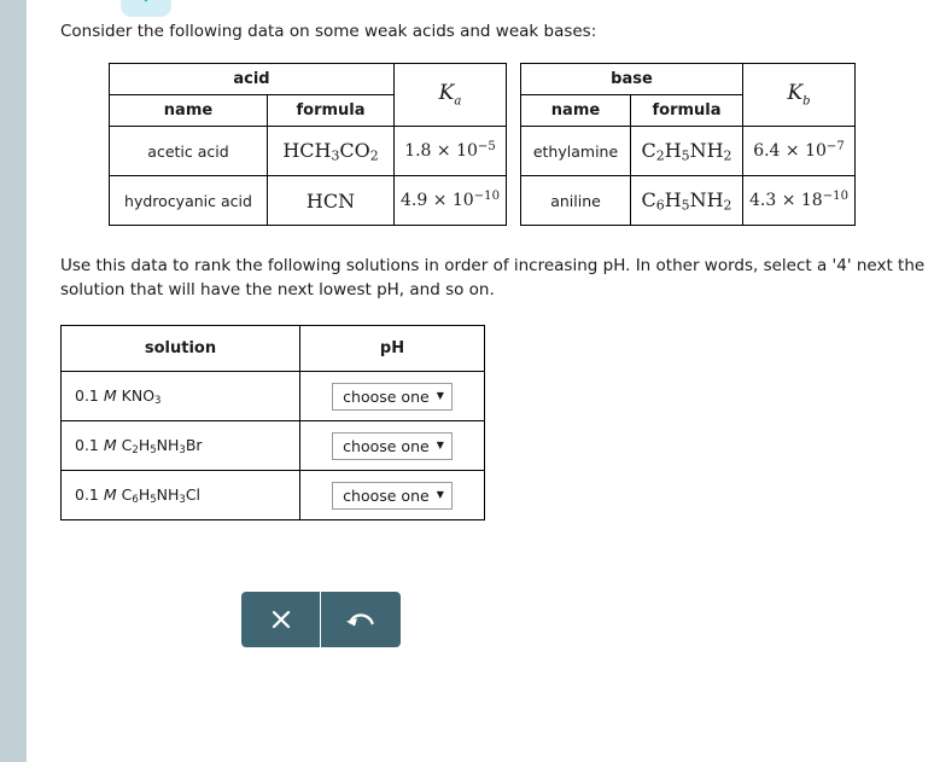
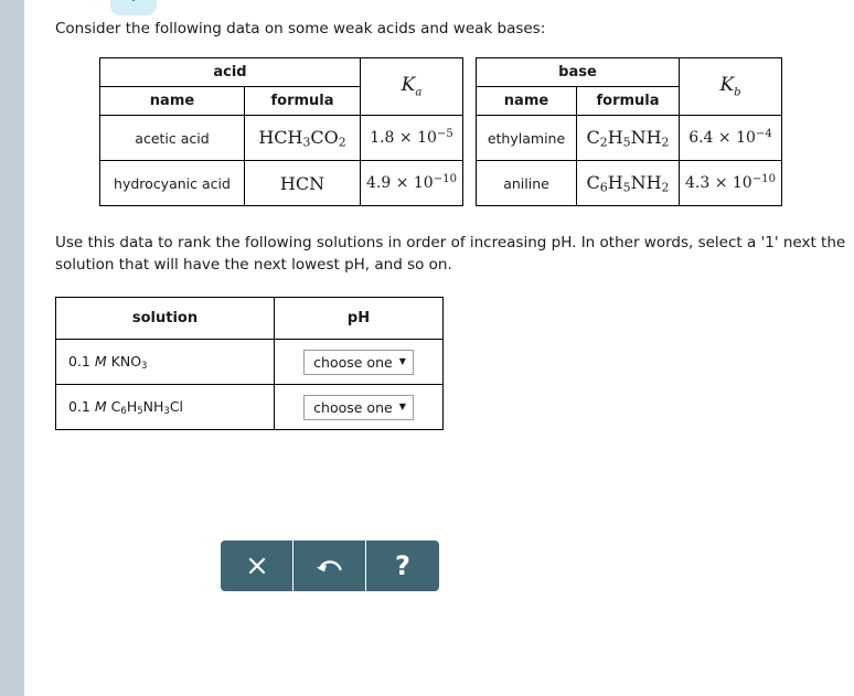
  Consider the following data on some weak acids and weak bases:
  acid	Ka
  name	formula
  acetic acid	HCH3CO2	1.8 × 10−5
  hydrocyanic acid	HCN	4.9 × 10−10
  base	Kb
  name	formula
- ethylamine	C2H5NH2	6.4 × 10−7
+ ethylamine	C2H5NH2	6.4 × 10−4
- aniline	C6H5NH2	4.3 × 18−10
+ aniline	C6H5NH2	4.3 × 10−10
- Use this data to rank the following solutions in order of increasing pH. In other words, select a '4' next the solution that will have the next lowest pH, and so on.
+ Use this data to rank the following solutions in order of increasing pH. In other words, select a '1' next the solution that will have the next lowest pH, and so on.
  solution	pH
  0.1 M KNO3	choose one ▼
- 0.1 M C2H5NH3Br	choose one ▼
  0.1 M C6H5NH3Cl	choose one ▼
+ ?
